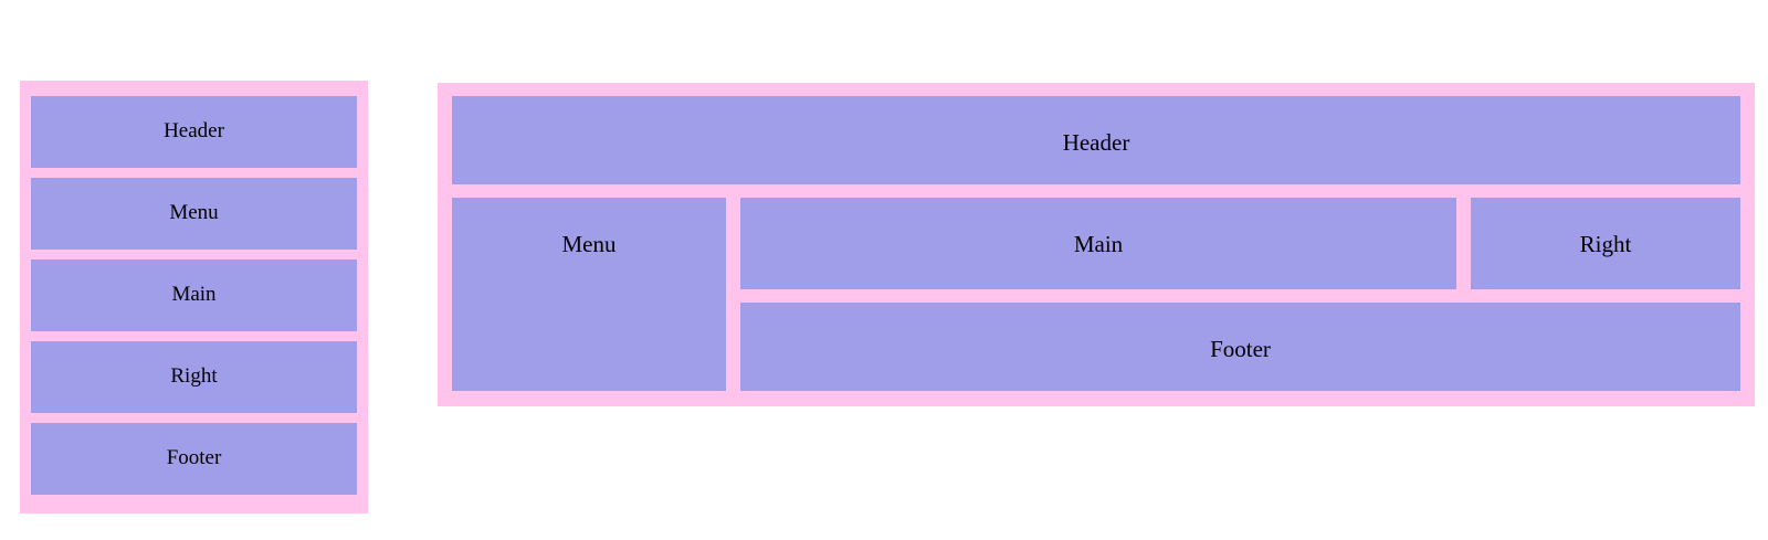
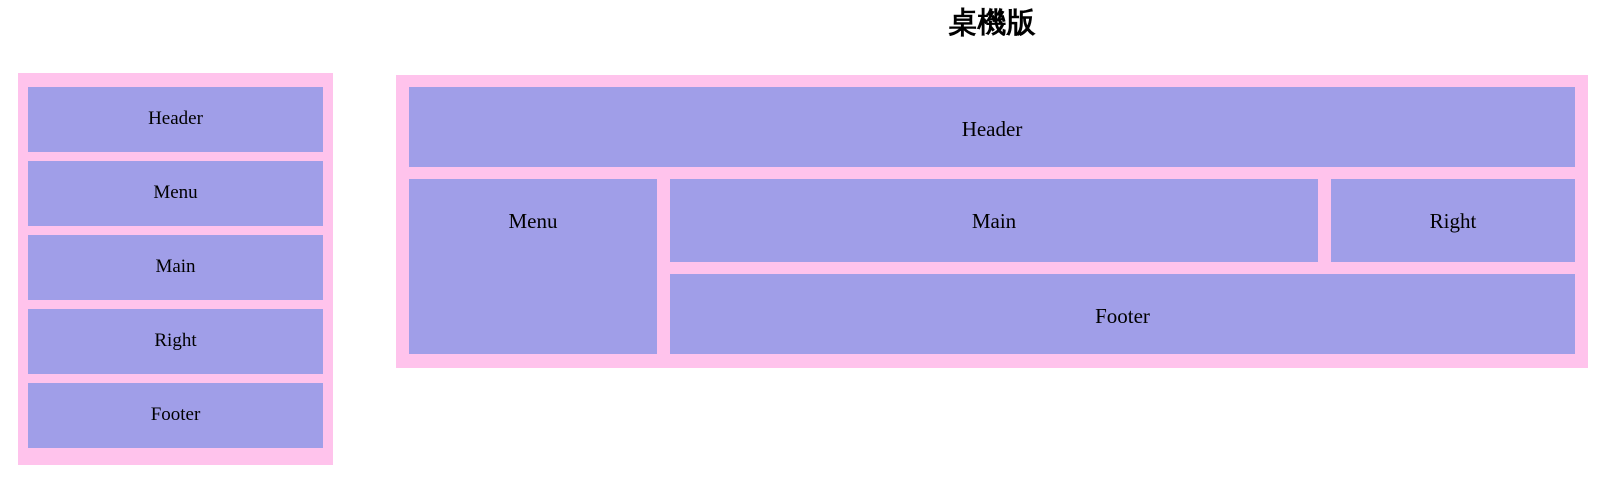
+ 桌機版
  Header
  Menu
  Main
  Right
  Footer
  Header
  Menu
  Main
  Right
  Footer
